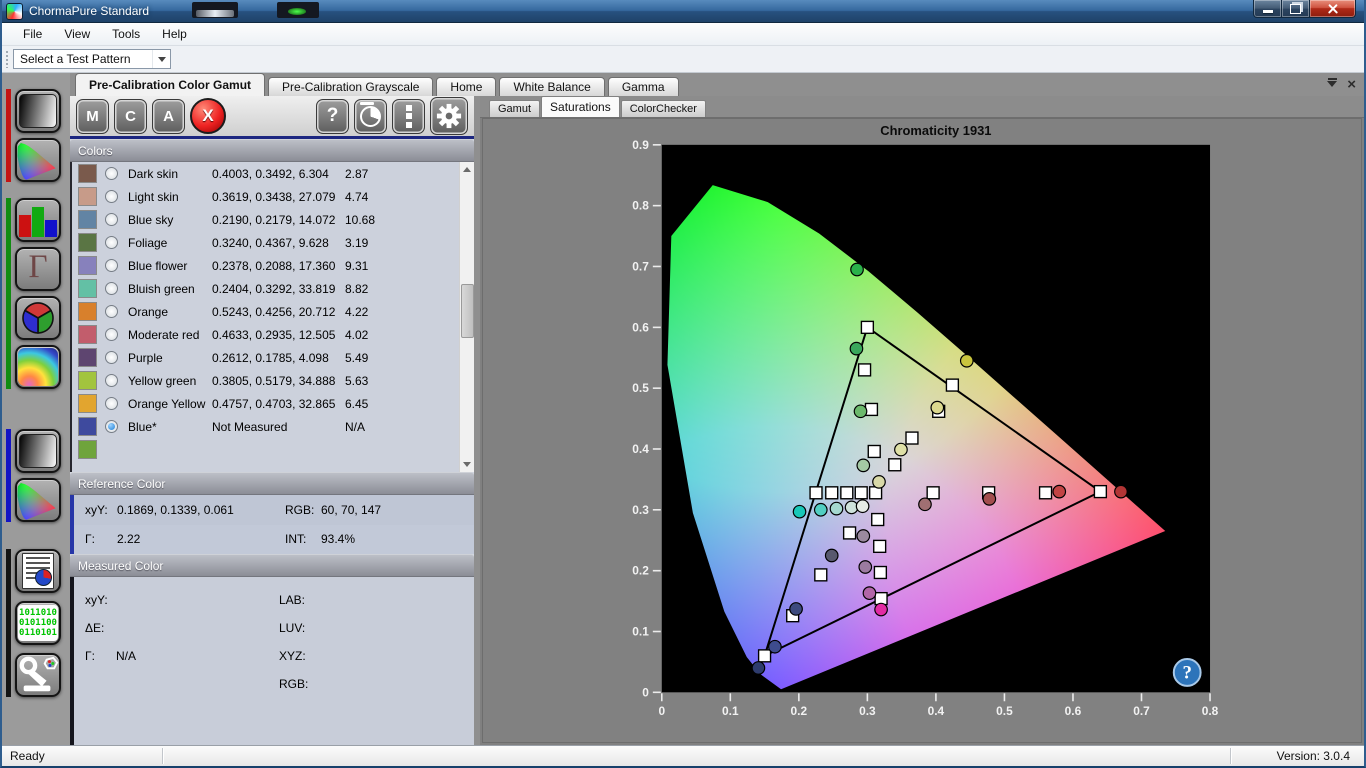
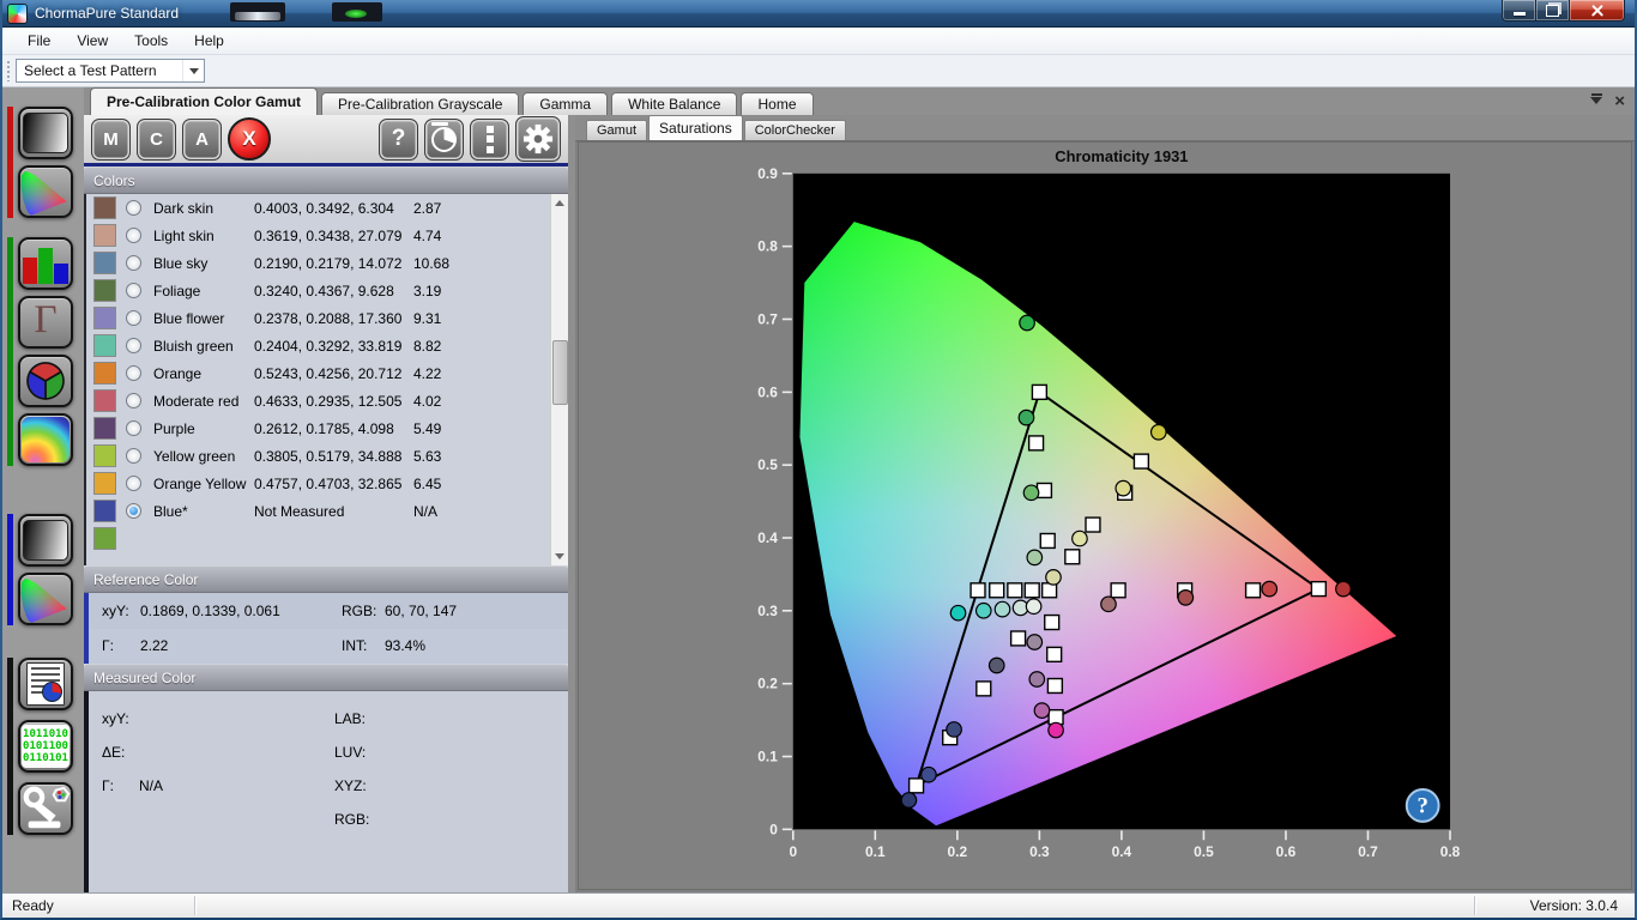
  ChormaPure Standard
  File
  View
  Tools
  Help
  Select a Test Pattern
  Γ
  1011010
  0101100
  0110101
  Pre-Calibration Color Gamut
  Pre-Calibration Grayscale
- Home
+ Gamma
  White Balance
- Gamma
+ Home
  ×
  M
  C
  A
  X
  ?
  Colors
  Dark skin
  0.4003, 0.3492, 6.304
  2.87
  Light skin
  0.3619, 0.3438, 27.079
  4.74
  Blue sky
  0.2190, 0.2179, 14.072
  10.68
  Foliage
  0.3240, 0.4367, 9.628
  3.19
  Blue flower
  0.2378, 0.2088, 17.360
  9.31
  Bluish green
  0.2404, 0.3292, 33.819
  8.82
  Orange
  0.5243, 0.4256, 20.712
  4.22
  Moderate red
  0.4633, 0.2935, 12.505
  4.02
  Purple
  0.2612, 0.1785, 4.098
  5.49
  Yellow green
  0.3805, 0.5179, 34.888
  5.63
  Orange Yellow
  0.4757, 0.4703, 32.865
  6.45
  Blue*
  Not Measured
  N/A
  Reference Color
  xyY:
  0.1869, 0.1339, 0.061
  RGB:
  60, 70, 147
  Γ:
  2.22
  INT:
  93.4%
  Measured Color
  xyY:
  ΔE:
  Γ:
  N/A
  LAB:
  LUV:
  XYZ:
  RGB:
  Gamut
  Saturations
  ColorChecker
  Chromaticity 1931
  0
  0.1
  0.2
  0.3
  0.4
  0.5
  0.6
  0.7
  0.8
  0.9
  0
  0.1
  0.2
  0.3
  0.4
  0.5
  0.6
  0.7
  0.8
  ?
  Ready
  Version: 3.0.4
